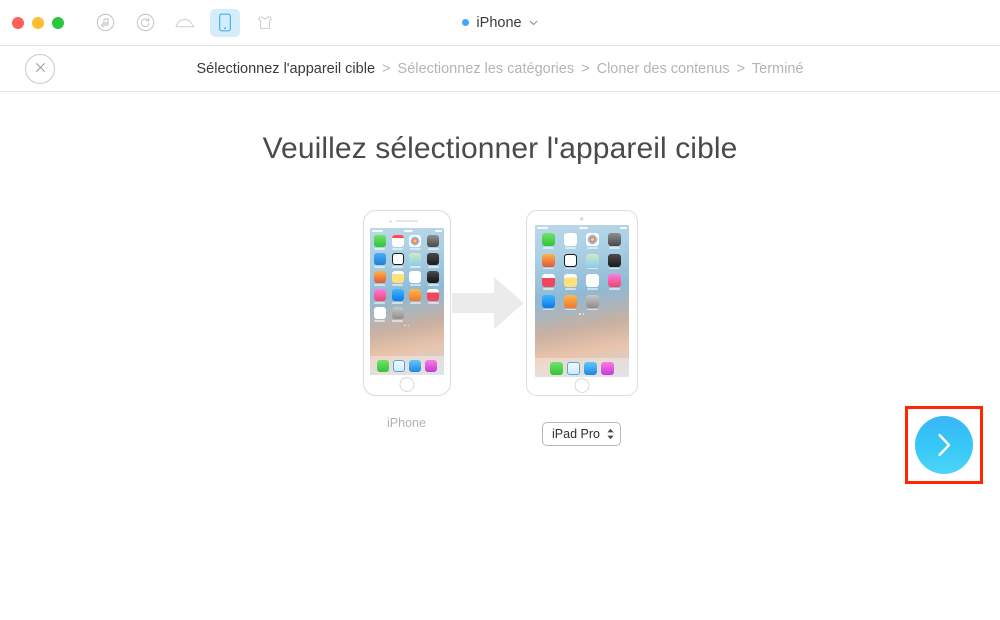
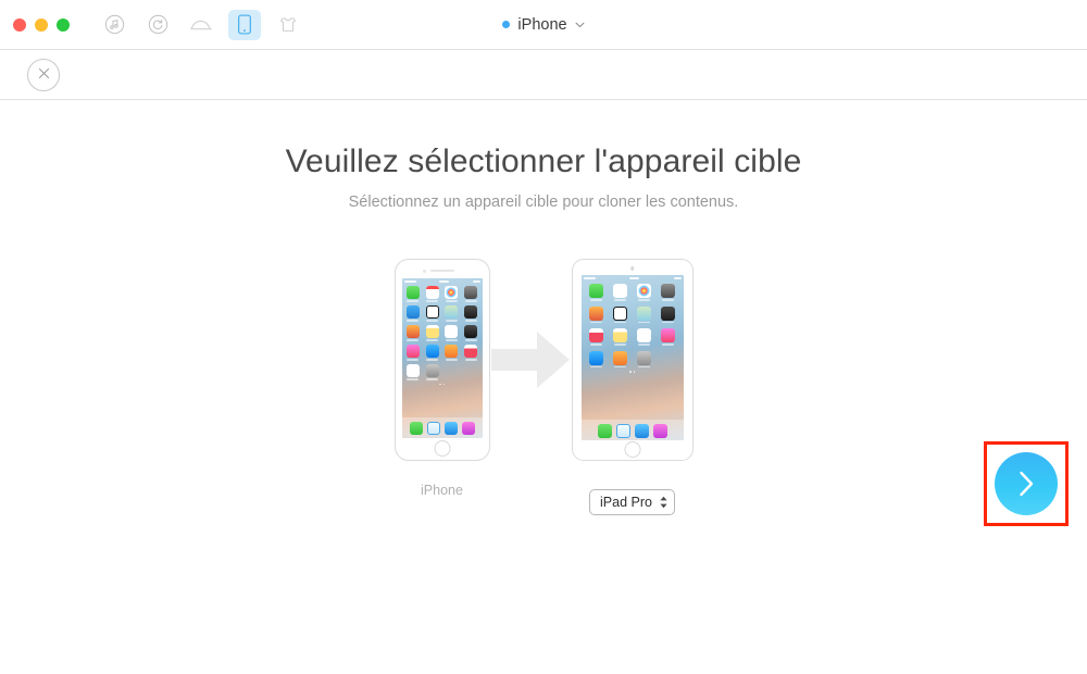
  iPhone
- Sélectionnez l'appareil cible > Sélectionnez les catégories > Cloner des contenus > Terminé
  Veuillez sélectionner l'appareil cible
+ Sélectionnez un appareil cible pour cloner les contenus.
  iPhone
  iPad Pro
